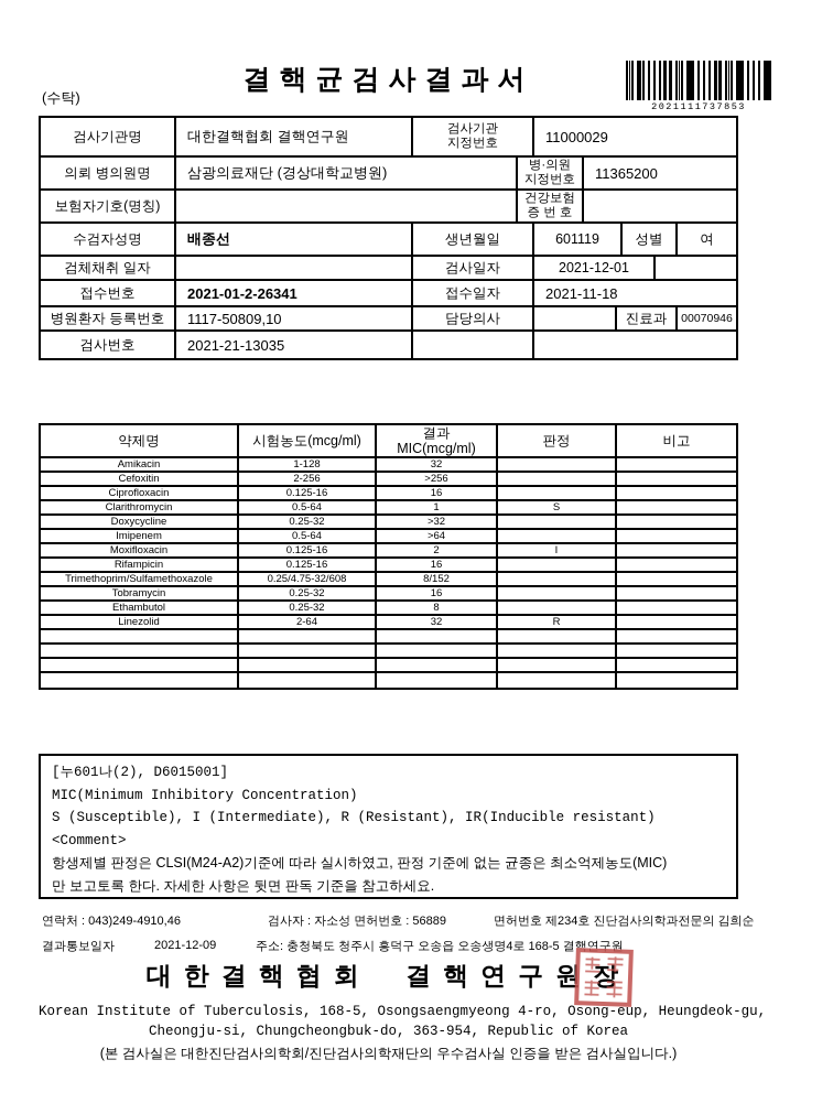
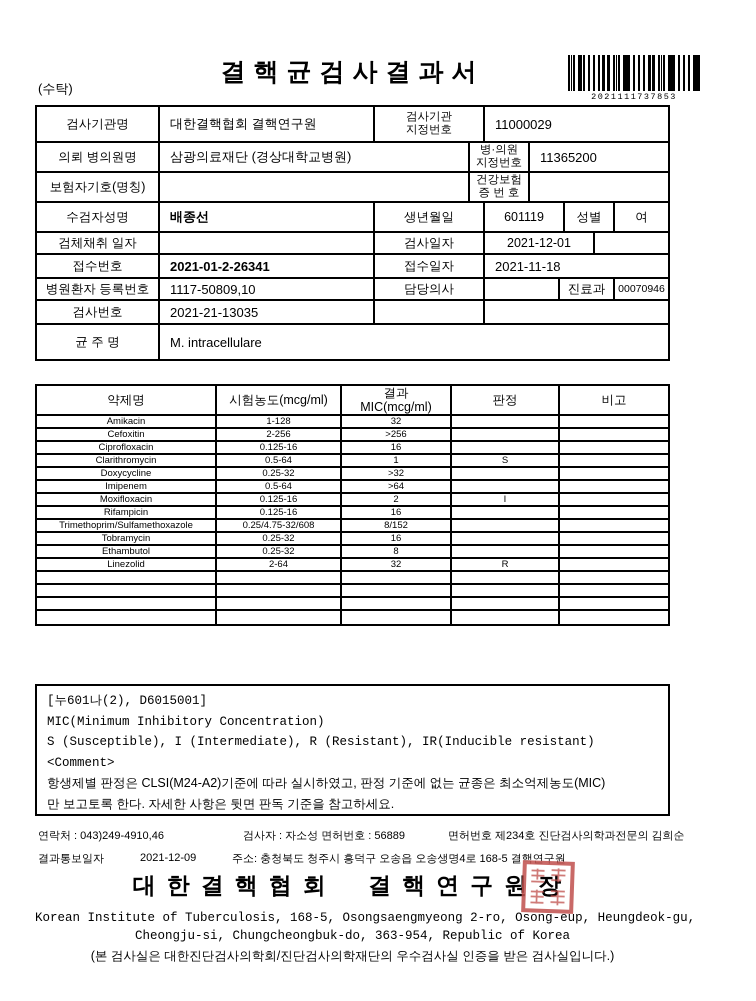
  (수탁)
  결핵균검사결과서
  2021111737853
  검사기관명
  대한결핵협회 결핵연구원
  검사기관
  지정번호
  11000029
  의뢰 병의원명
  삼광의료재단 (경상대학교병원)
  병·의원
  지정번호
  11365200
  보험자기호(명칭)
  건강보험
  증 번 호
  수검자성명
  배종선
  생년월일
  601119
  성별
  여
  검체채취 일자
  검사일자
  2021-12-01
  접수번호
  2021-01-2-26341
  접수일자
  2021-11-18
  병원환자 등록번호
  1117-50809,10
  담당의사
  진료과
  00070946
  검사번호
  2021-21-13035
+ 균 주 명
+ M. intracellulare
  약제명
  시험농도(mcg/ml)
  결과
  MIC(mcg/ml)
  판정
  비고
  Amikacin
  1-128
  32
  Cefoxitin
  2-256
  >256
  Ciprofloxacin
  0.125-16
  16
  Clarithromycin
  0.5-64
  1
  S
  Doxycycline
  0.25-32
  >32
  Imipenem
  0.5-64
  >64
  Moxifloxacin
  0.125-16
  2
  I
  Rifampicin
  0.125-16
  16
  Trimethoprim/Sulfamethoxazole
  0.25/4.75-32/608
  8/152
  Tobramycin
  0.25-32
  16
  Ethambutol
  0.25-32
  8
  Linezolid
  2-64
  32
  R
  [누601나(2), D6015001]
  MIC(Minimum Inhibitory Concentration)
  S (Susceptible), I (Intermediate), R (Resistant), IR(Inducible resistant)
  <Comment>
  항생제별 판정은 CLSI(M24-A2)기준에 따라 실시하였고, 판정 기준에 없는 균종은 최소억제농도(MIC)
  만 보고토록 한다. 자세한 사항은 뒷면 판독 기준을 참고하세요.
  연락처 : 043)249-4910,46
  검사자 : 자소성 면허번호 : 56889
  면허번호 제234호 진단검사의학과전문의 김희순
  결과통보일자
  2021-12-09
  주소: 충청북도 청주시 흥덕구 오송읍 오송생명4로 168-5 결핵연구원
  대한결핵협회 결핵연구원장
- Korean Institute of Tuberculosis, 168-5, Osongsaengmyeong 4-ro, Osong-eup, Heungdeok-gu,
+ Korean Institute of Tuberculosis, 168-5, Osongsaengmyeong 2-ro, Osong-eup, Heungdeok-gu,
  Cheongju-si, Chungcheongbuk-do, 363-954, Republic of Korea
  (본 검사실은 대한진단검사의학회/진단검사의학재단의 우수검사실 인증을 받은 검사실입니다.)
